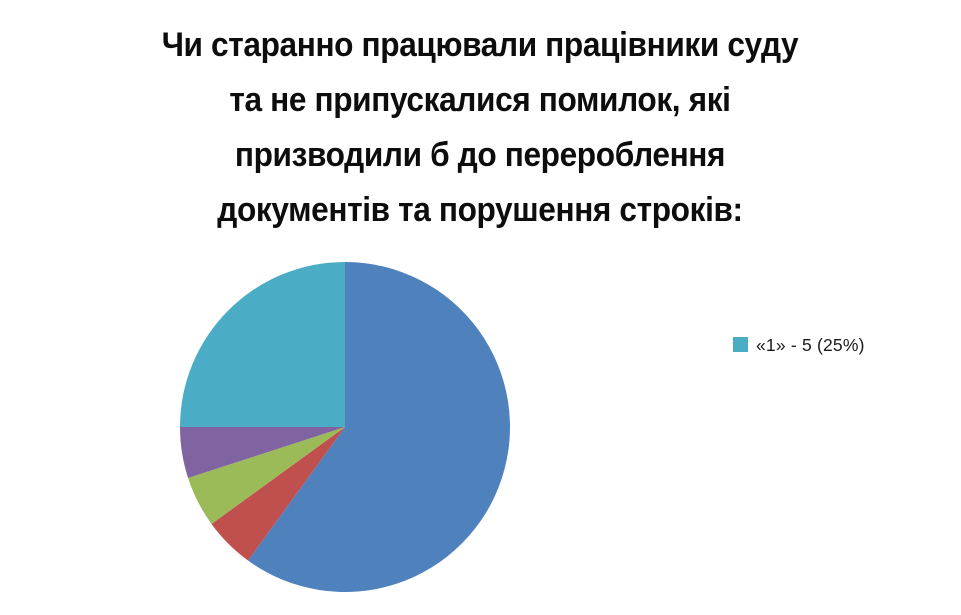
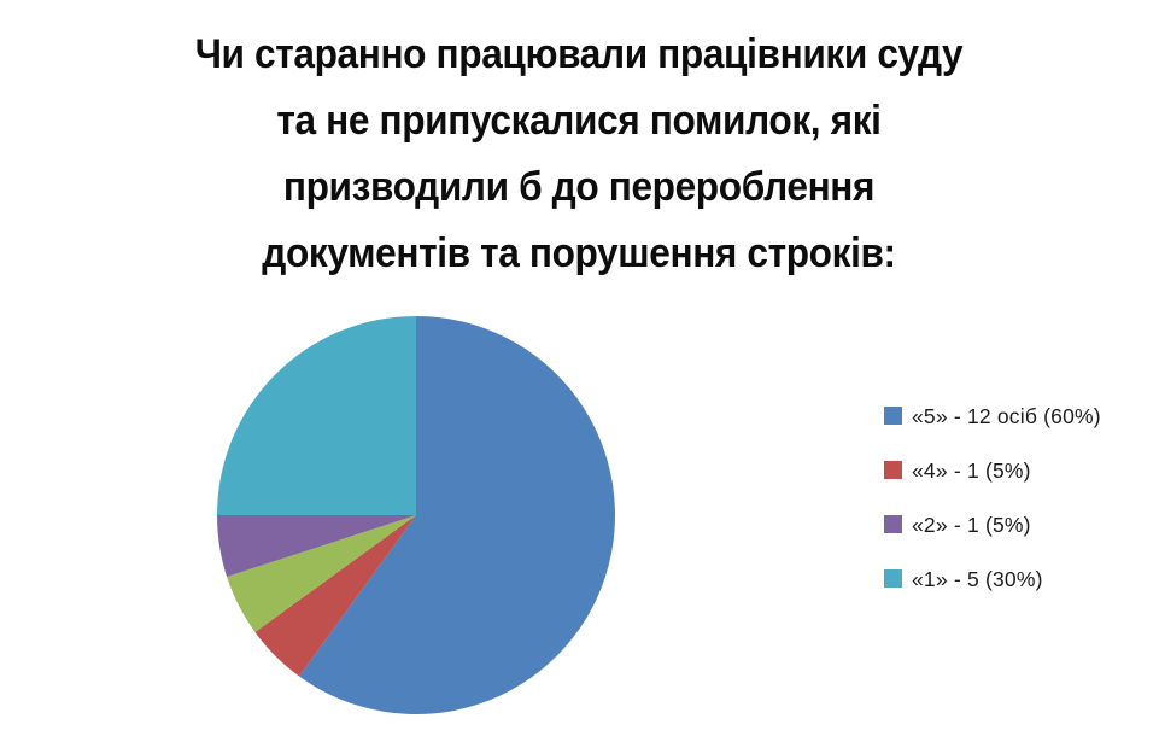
  Чи старанно працювали працівники суду
  та не припускалися помилок, які
  призводили б до перероблення
  документів та порушення строків:
+ «5» - 12 осіб (60%)
+ «4» - 1 (5%)
+ «2» - 1 (5%)
- «1» - 5 (25%)
+ «1» - 5 (30%)
